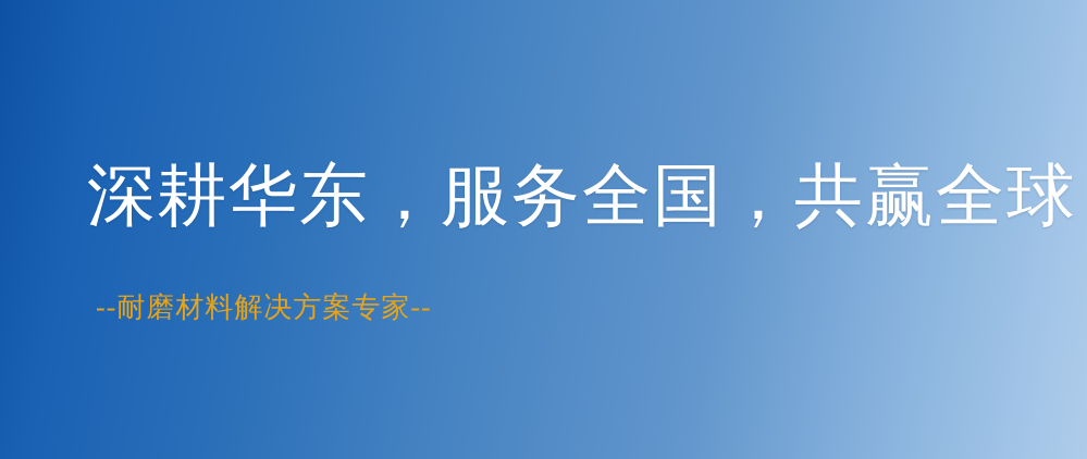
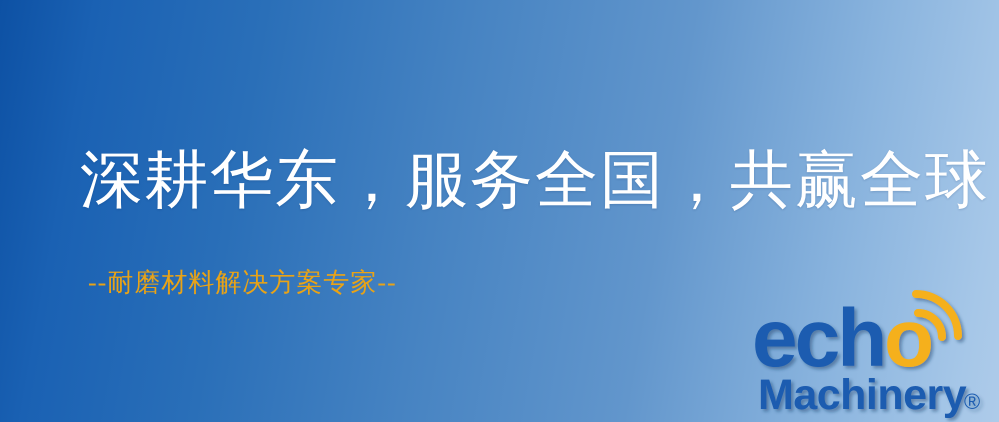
  深耕华东，服务全国，共赢全球
  --耐磨材料解决方案专家--
+ ech
+ o
+ Machinery
+ ®
